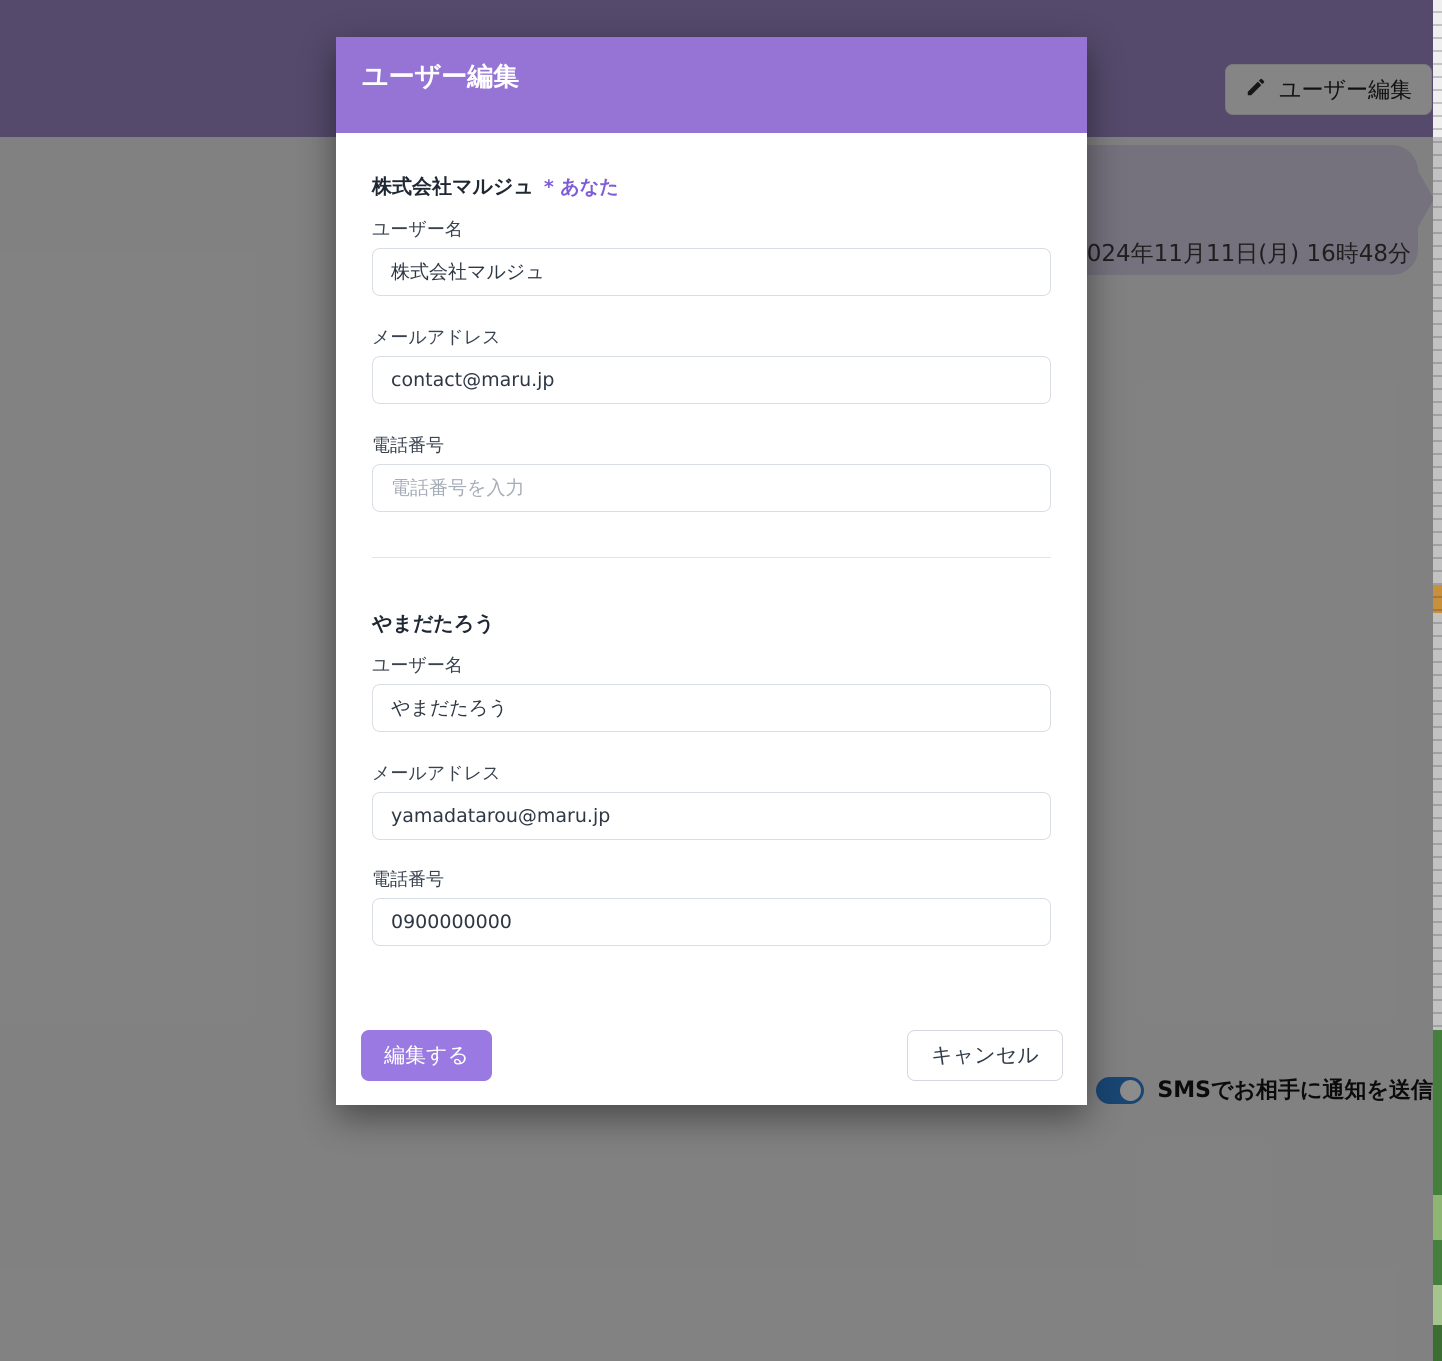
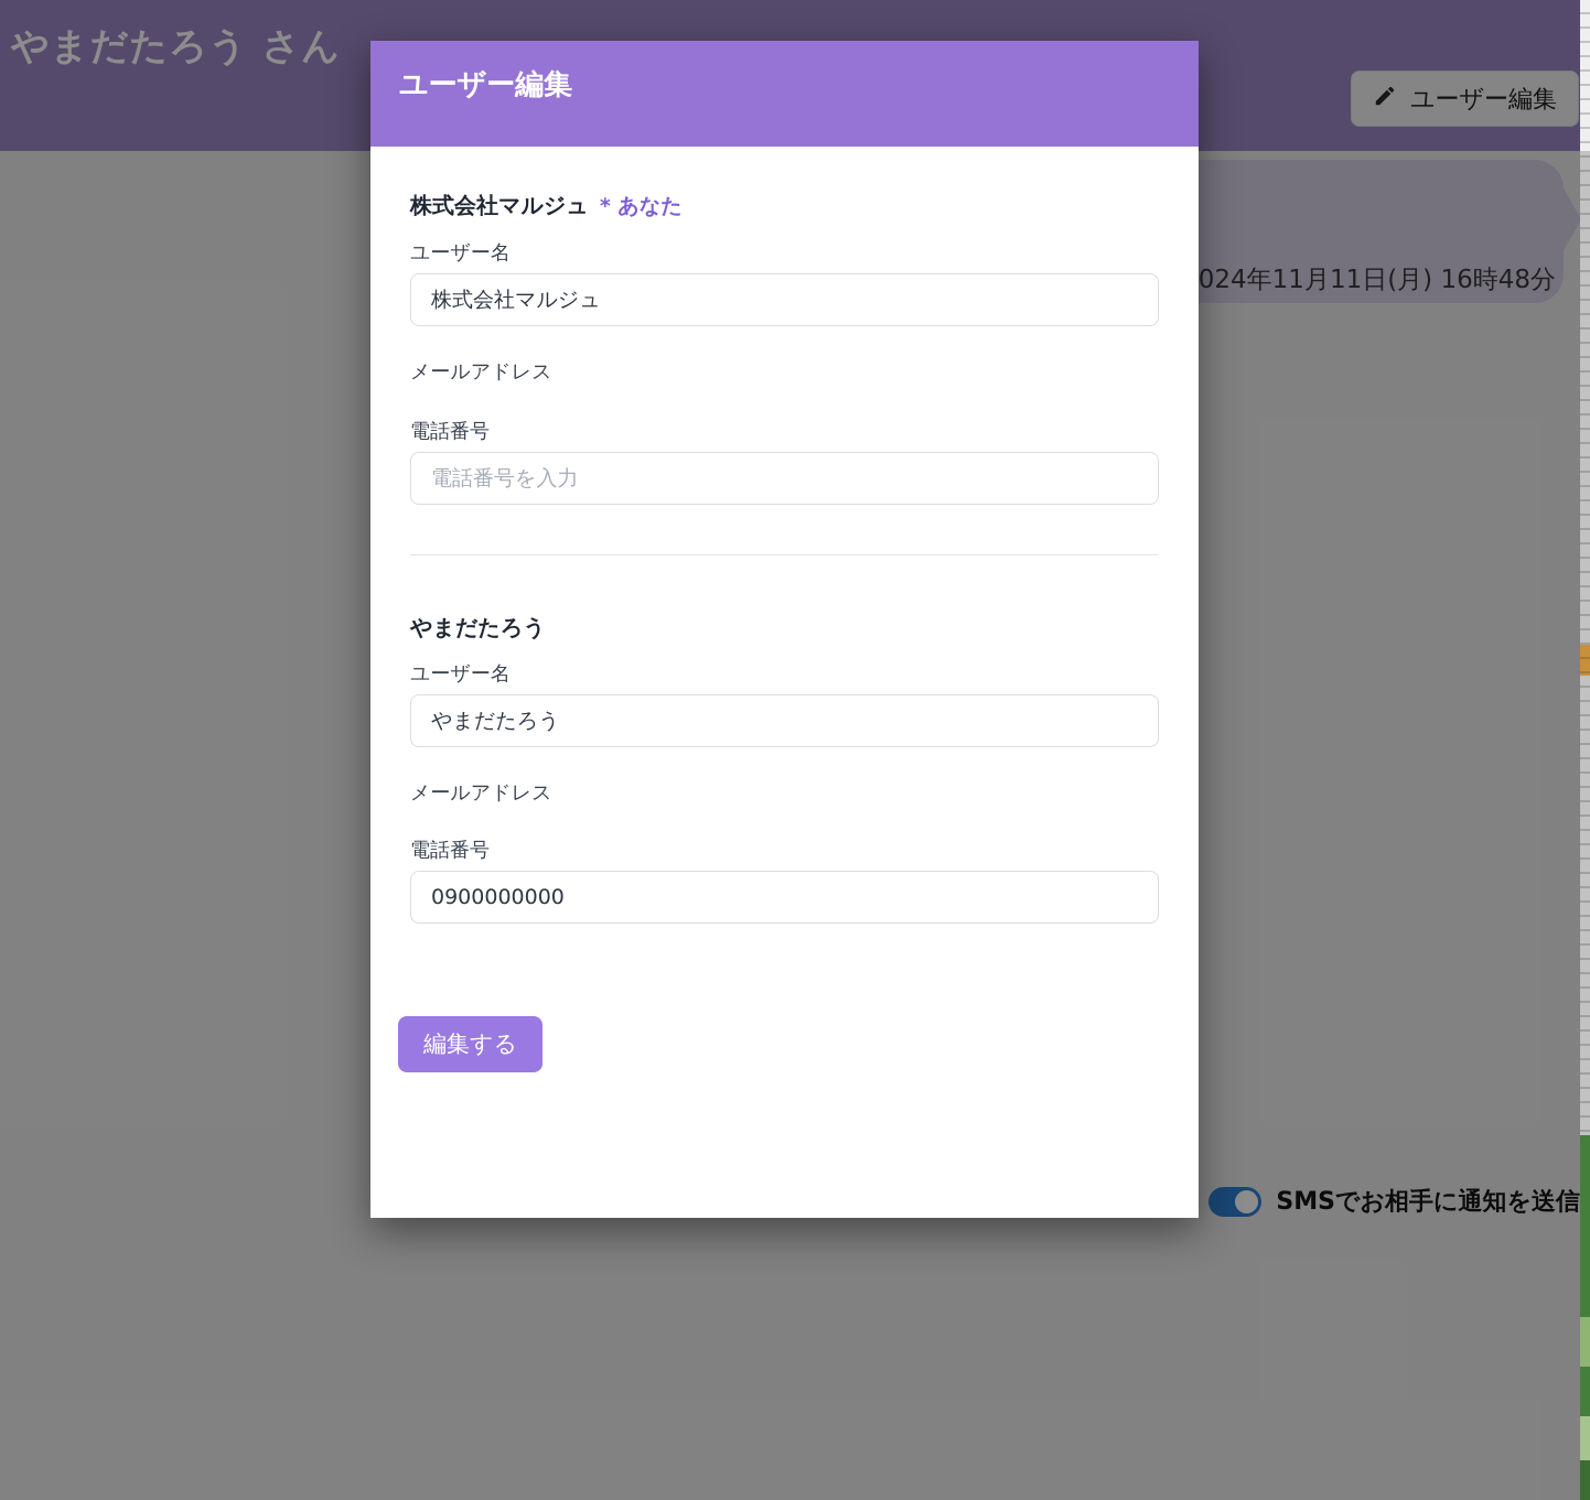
+ やまだたろう さん
  ユーザー編集
  024年11月11日(月) 16時48分
  SMSでお相手に通知を送信
  ユーザー編集
  株式会社マルジュ
  * あなた
  ユーザー名
  株式会社マルジュ
  メールアドレス
- contact@maru.jp
  電話番号
  電話番号を入力
  やまだたろう
  ユーザー名
  やまだたろう
  メールアドレス
- yamadatarou@maru.jp
  電話番号
  0900000000
  編集する
- キャンセル
